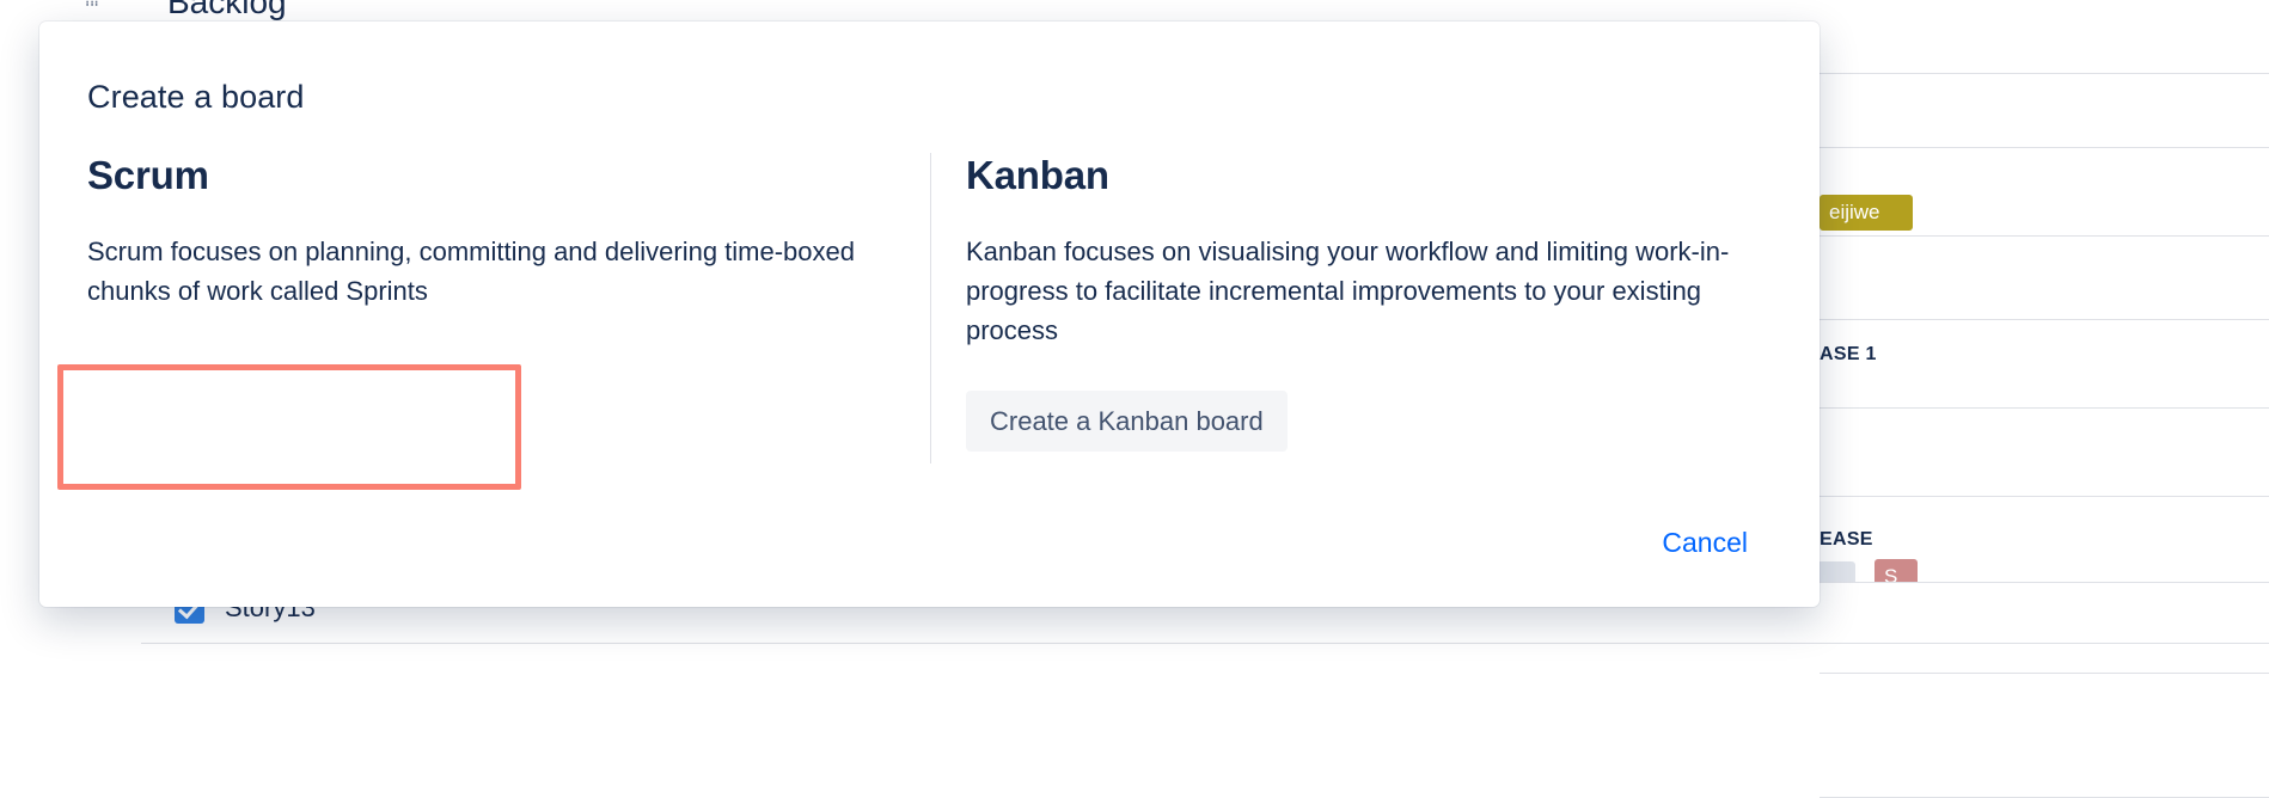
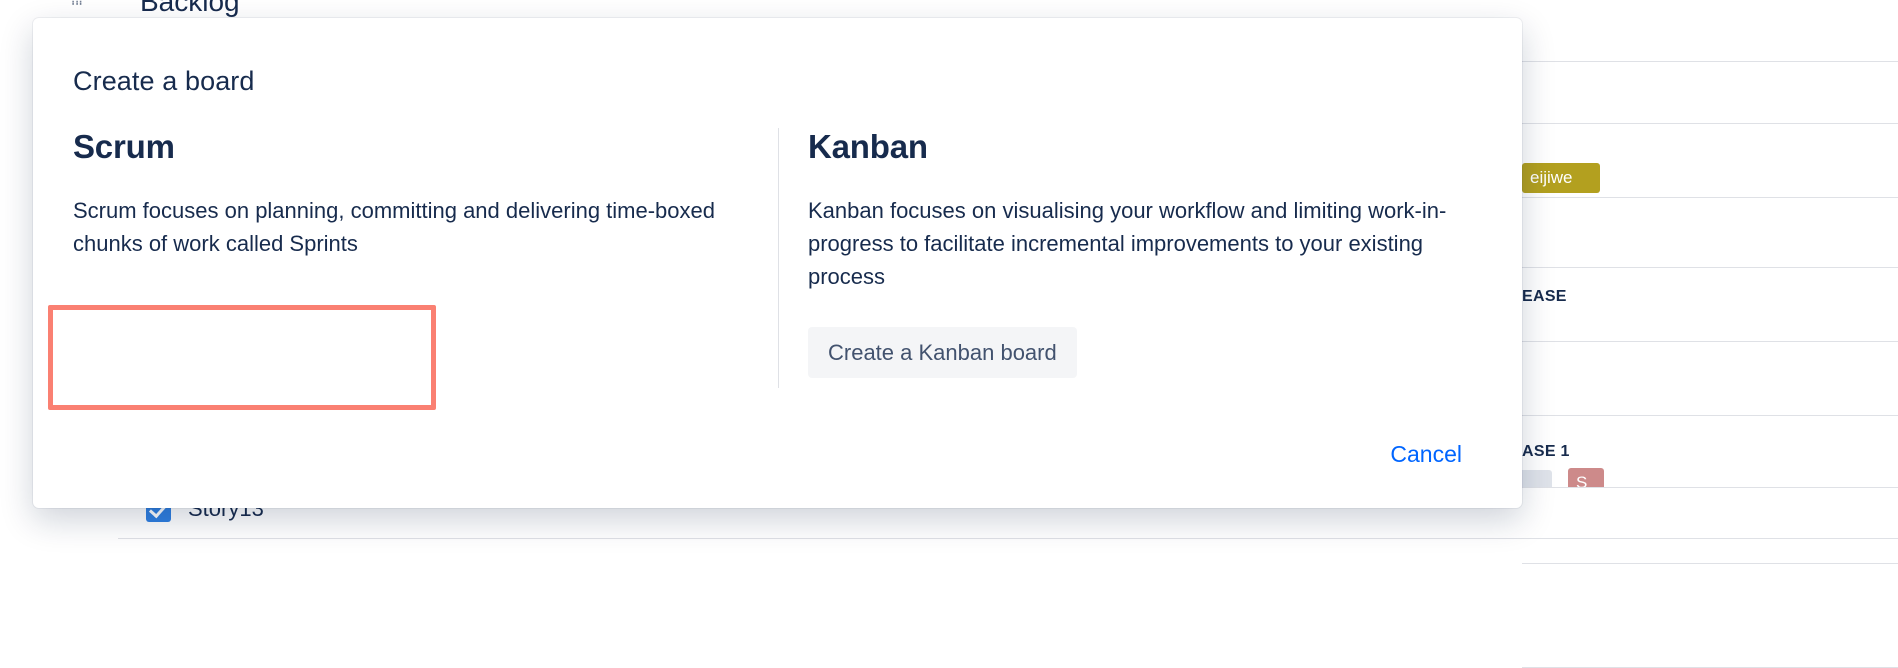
  Backlog
  eijiwe
- ASE 1
+ EASE
  S
- EASE
+ ASE 1
  Story13
  Create a board
  Scrum
  Scrum focuses on planning, committing and delivering time-boxed chunks of work called Sprints
  Kanban
  Kanban focuses on visualising your workflow and limiting work-in-progress to facilitate incremental improvements to your existing process
  Create a Kanban board
  Cancel
